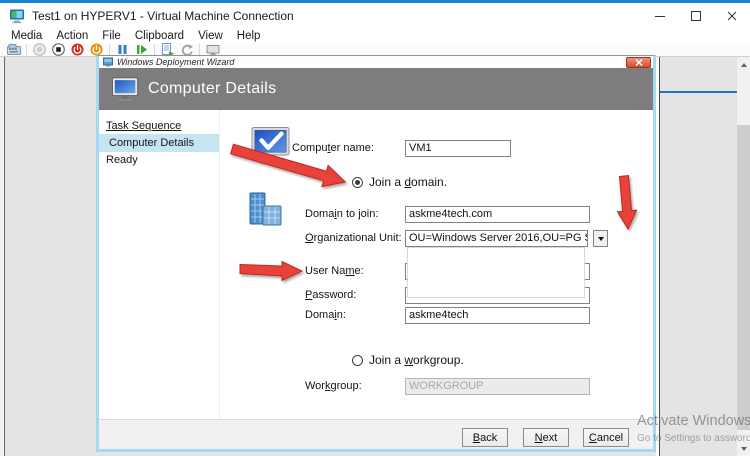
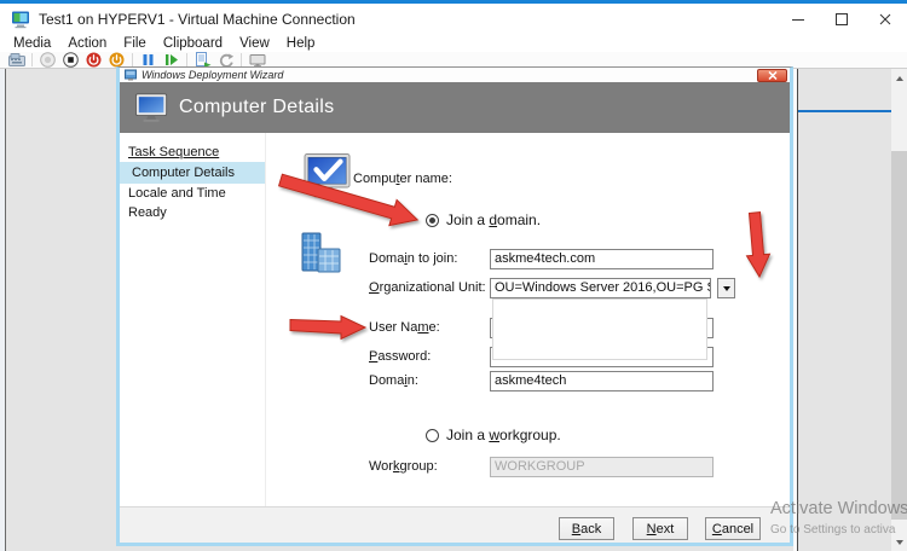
  Test1 on HYPERV1 - Virtual Machine Connection
  Media
  Action
  File
  Clipboard
  View
  Help
  Windows Deployment Wizard
  Computer Details
  Task Sequence
  Computer Details
+ Locale and Time
  Ready
  Computer name:
- VM1
  Join a domain.
  Domain to join:
  askme4tech.com
  Organizational Unit:
  OU=Windows Server 2016,OU=PG
  User Name:
  Password:
  Domain:
  askme4tech
  Join a workgroup.
  Workgroup:
  WORKGROUP
  Back
  Next
  Cancel
  Activate Windows
- Go to Settings to assword
+ Go to Settings to activa
